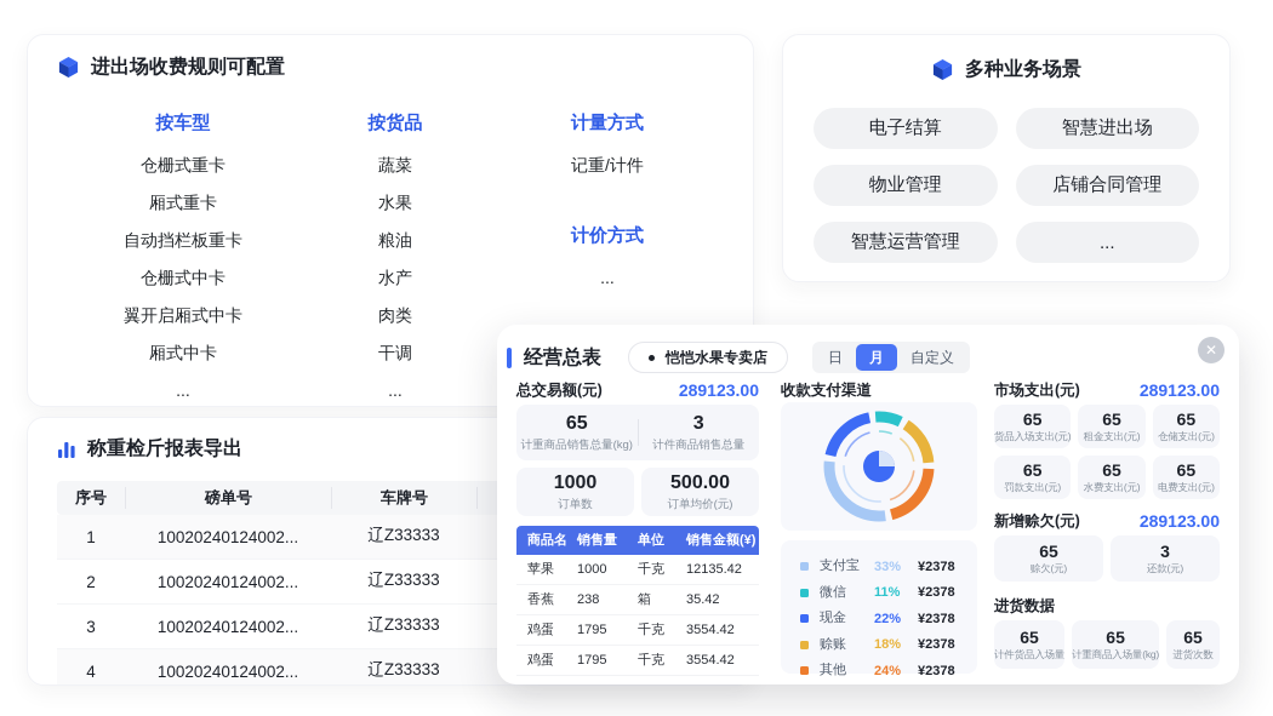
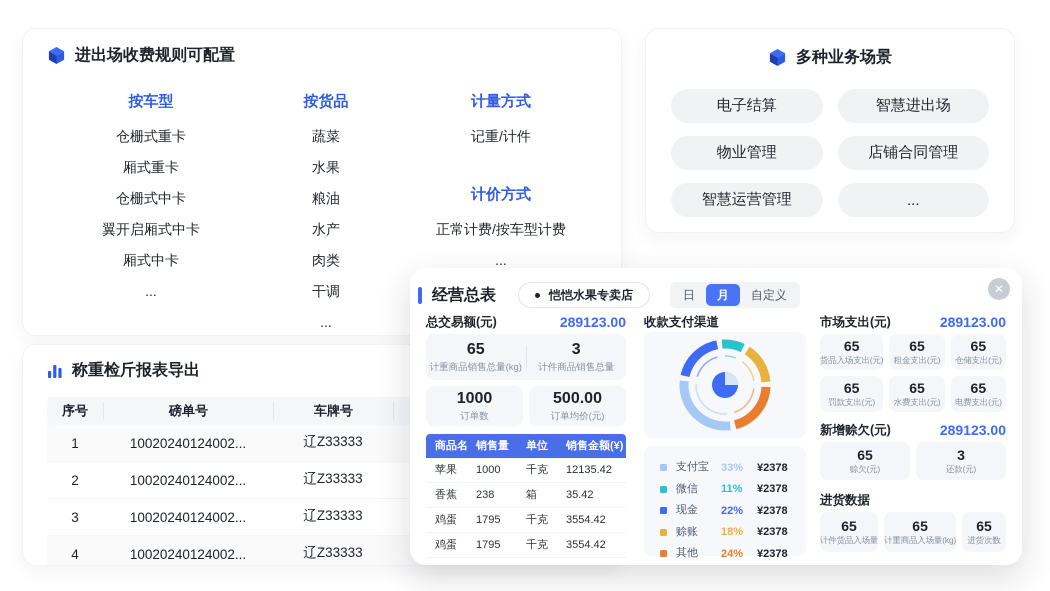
  进出场收费规则可配置
  按车型
  仓栅式重卡
  厢式重卡
- 自动挡栏板重卡
  仓栅式中卡
  翼开启厢式中卡
  厢式中卡
  ...
  按货品
  蔬菜
  水果
  粮油
  水产
  肉类
  干调
  ...
  计量方式
  记重/计件
  计价方式
+ 正常计费/按车型计费
  ...
  多种业务场景
  电子结算
  智慧进出场
  物业管理
  店铺合同管理
  智慧运营管理
  ...
  称重检斤报表导出
  序号
  磅单号
  车牌号
  1
  10020240124002...
  辽Z33333
  2
  10020240124002...
  辽Z33333
  3
  10020240124002...
  辽Z33333
  4
  10020240124002...
  辽Z33333
  经营总表
  恺恺水果专卖店
  日
  月
  自定义
  ✕
  总交易额(元)
  289123.00
  65
  计重商品销售总量(kg)
  3
  计件商品销售总量
  1000
  订单数
  500.00
  订单均价(元)
  商品名
  销售量
  单位
  销售金额(¥)
  苹果
  1000
  千克
  12135.42
  香蕉
  238
  箱
  35.42
  鸡蛋
  1795
  千克
  3554.42
  鸡蛋
  1795
  千克
  3554.42
  收款支付渠道
  支付宝
  33%
  ¥2378
  微信
  11%
  ¥2378
  现金
  22%
  ¥2378
  赊账
  18%
  ¥2378
  其他
  24%
  ¥2378
  市场支出(元)
  289123.00
  65
  货品入场支出(元)
  65
  租金支出(元)
  65
  仓储支出(元)
  65
  罚款支出(元)
  65
  水费支出(元)
  65
  电费支出(元)
  新增赊欠(元)
  289123.00
  65
  赊欠(元)
  3
  还款(元)
  进货数据
  65
  计件货品入场量
  65
  计重商品入场量(kg)
  65
  进货次数
